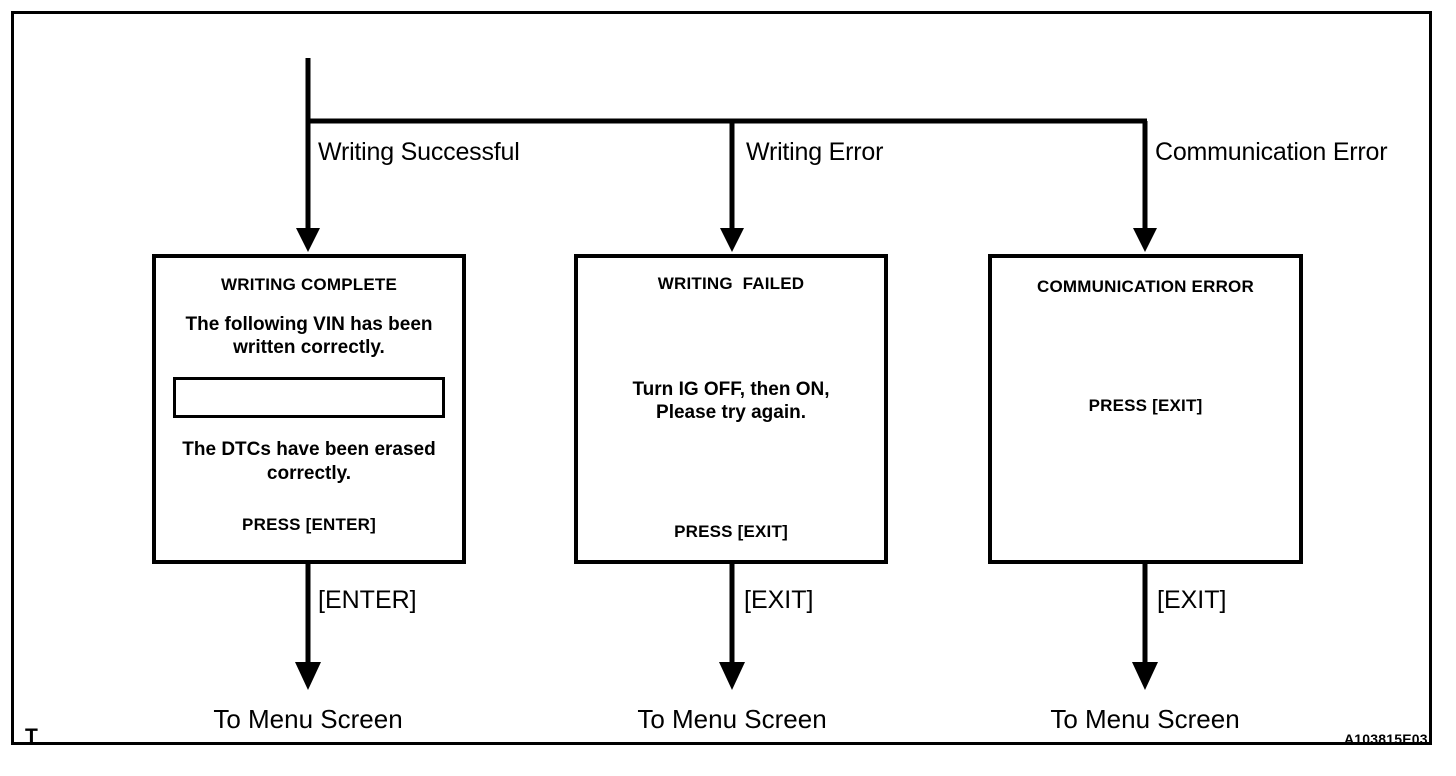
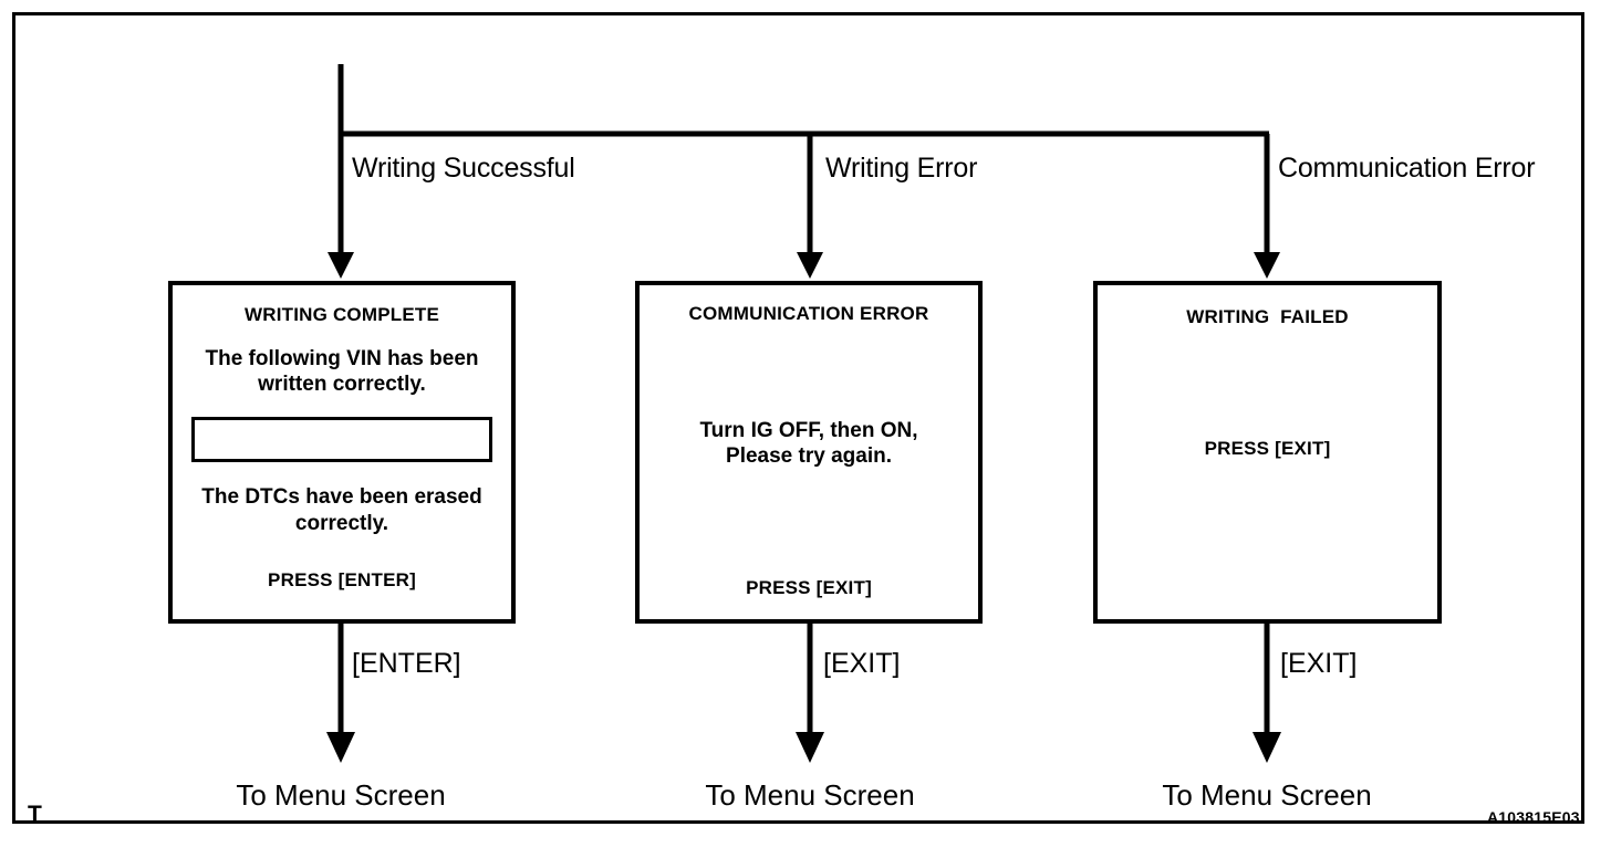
  Writing Successful
  Writing Error
  Communication Error
  WRITING COMPLETE
  The following VIN has been
  written correctly.
  The DTCs have been erased
  correctly.
  PRESS [ENTER]
- WRITING FAILED
+ COMMUNICATION ERROR
  Turn IG OFF, then ON,
  Please try again.
  PRESS [EXIT]
- COMMUNICATION ERROR
+ WRITING FAILED
  PRESS [EXIT]
  [ENTER]
  [EXIT]
  [EXIT]
  To Menu Screen
  To Menu Screen
  To Menu Screen
  T
  A103815E03
